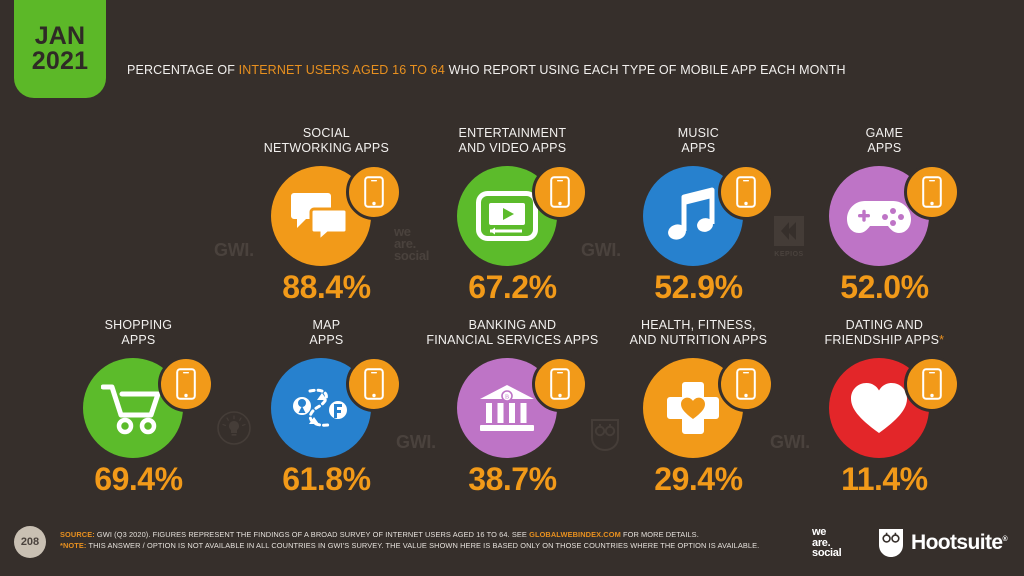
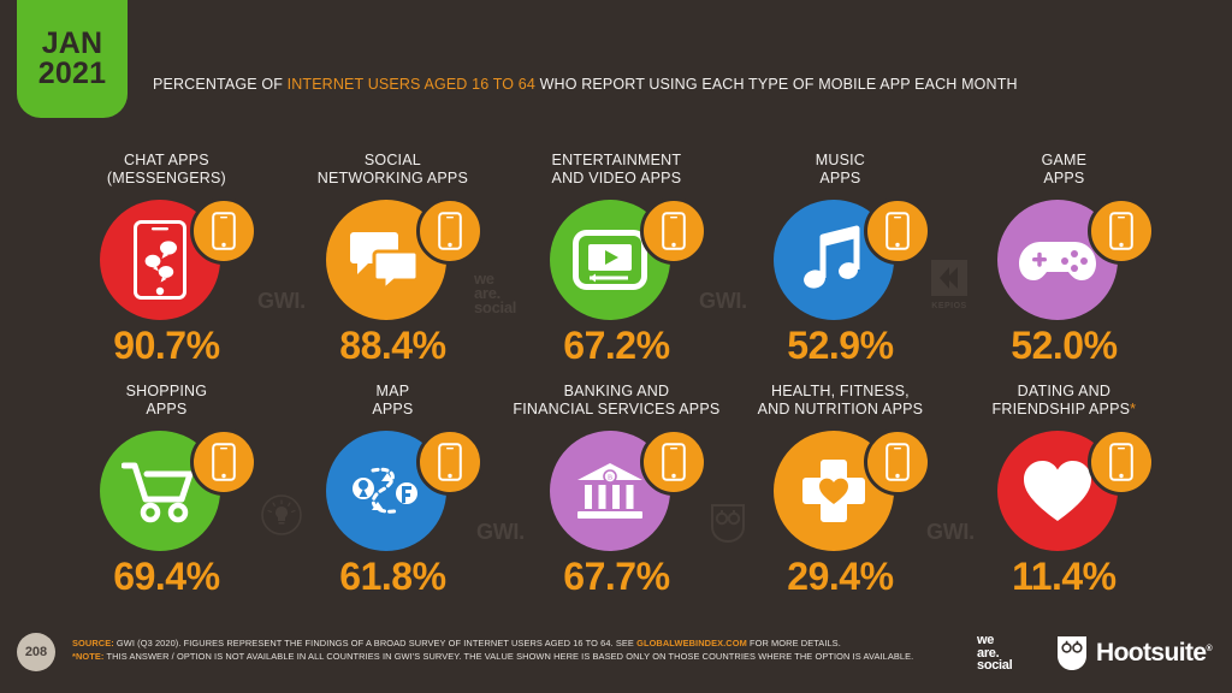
  JAN
  2021
  PERCENTAGE OF INTERNET USERS AGED 16 TO 64 WHO REPORT USING EACH TYPE OF MOBILE APP EACH MONTH
+ CHAT APPS
+ (MESSENGERS)
+ 90.7%
  SOCIAL
  NETWORKING APPS
  88.4%
  ENTERTAINMENT
  AND VIDEO APPS
  67.2%
  MUSIC
  APPS
  52.9%
  GAME
  APPS
  52.0%
  SHOPPING
  APPS
  69.4%
  MAP
  APPS
  61.8%
  BANKING AND
  FINANCIAL SERVICES APPS
- 38.7%
+ 67.7%
  HEALTH, FITNESS,
  AND NUTRITION APPS
  29.4%
  DATING AND
  FRIENDSHIP APPS*
  11.4%
  208
  SOURCE: GWI (Q3 2020). FIGURES REPRESENT THE FINDINGS OF A BROAD SURVEY OF INTERNET USERS AGED 16 TO 64. SEE GLOBALWEBINDEX.COM FOR MORE DETAILS.
  *NOTE: THIS ANSWER / OPTION IS NOT AVAILABLE IN ALL COUNTRIES IN GWI'S SURVEY. THE VALUE SHOWN HERE IS BASED ONLY ON THOSE COUNTRIES WHERE THE OPTION IS AVAILABLE.
  we
  are.
  social
  Hootsuite
